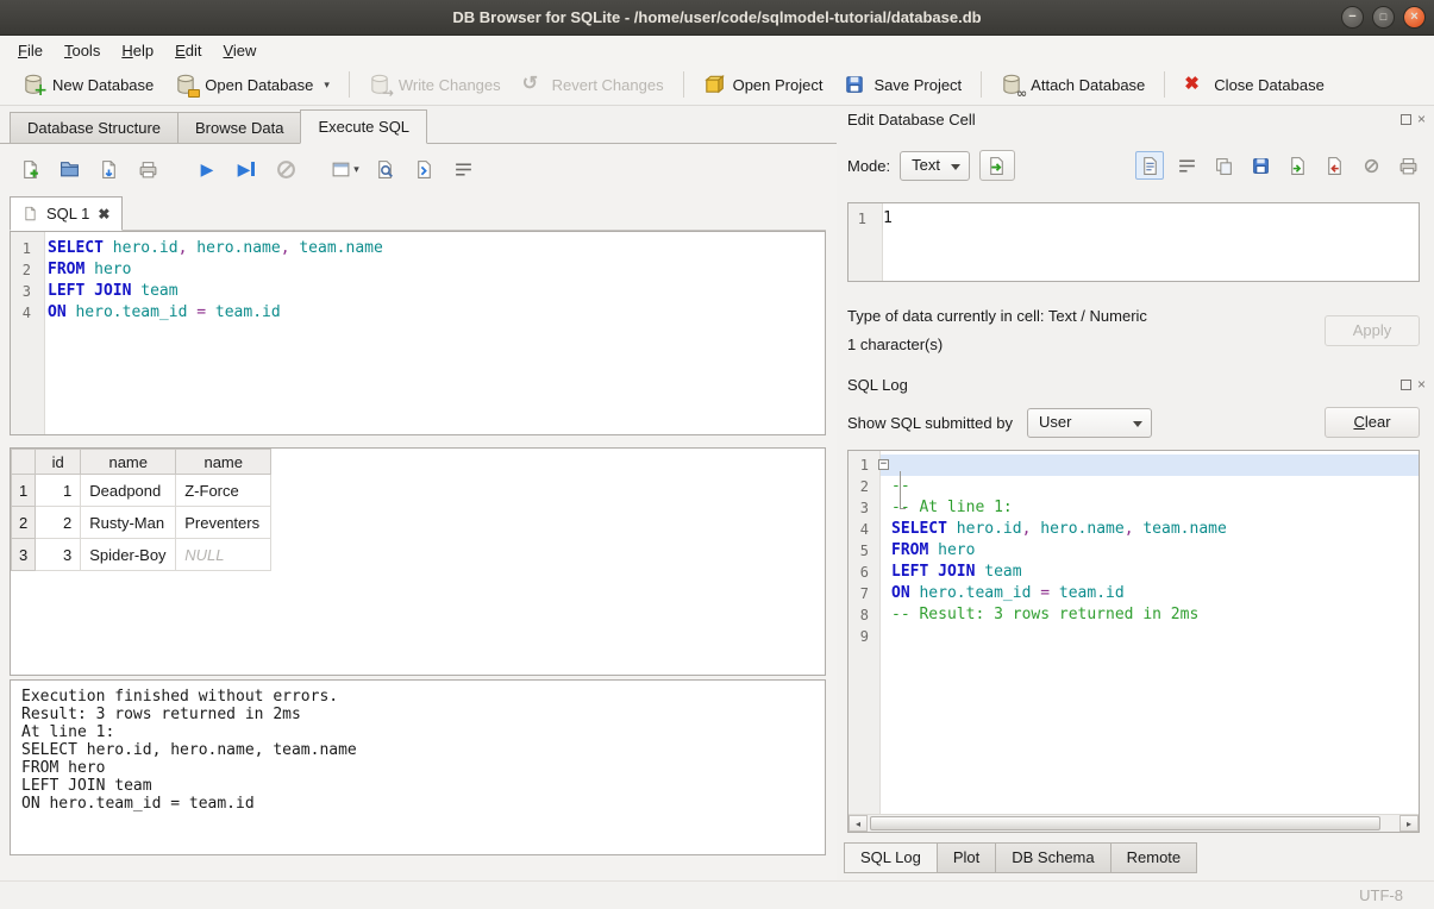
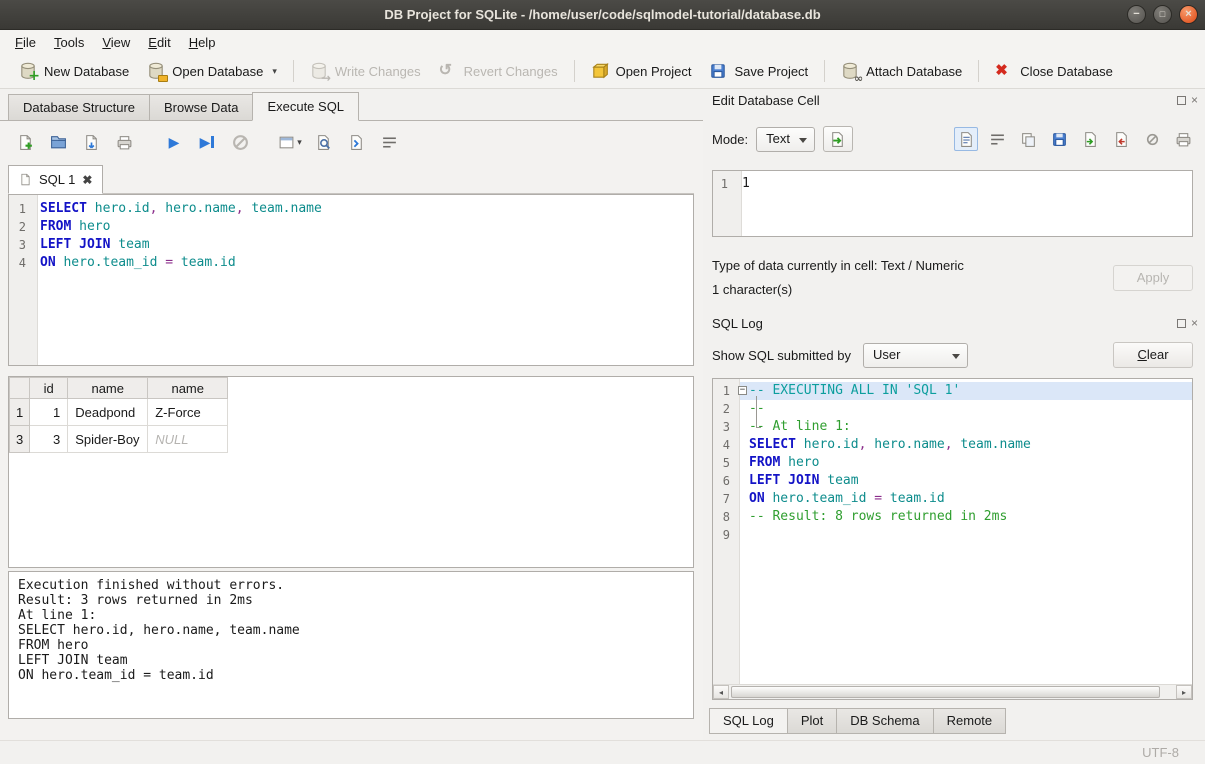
- DB Browser for SQLite - /home/user/code/sqlmodel-tutorial/database.db
+ DB Project for SQLite - /home/user/code/sqlmodel-tutorial/database.db
  −
  □
  ×
  File
  Tools
- Help
+ View
  Edit
- View
+ Help
  +
  New Database
  Open Database
  ▾
  →
  Write Changes
  ↺
  Revert Changes
  Open Project
  Save Project
  ∞
  Attach Database
  ✖
  Close Database
  Database Structure
  Browse Data
  Execute SQL
  ▶
  ▶
  ▾
  SQL 1
  ✖
  1
  SELECT hero.id, hero.name, team.name
  2
  FROM hero
  3
  LEFT JOIN team
  4
  ON hero.team_id = team.id
  	id	name	name
  1	1	Deadpond	Z-Force
- 2	2	Rusty-Man	Preventers
  3	3	Spider-Boy	NULL
  Execution finished without errors.
  Result: 3 rows returned in 2ms
  At line 1:
  SELECT hero.id, hero.name, team.name
  FROM hero
  LEFT JOIN team
  ON hero.team_id = team.id
  Edit Database Cell
  ×
  Mode:
  Text
  1
  1
  Type of data currently in cell: Text / Numeric
  1 character(s)
  Apply
  SQL Log
  ×
  Show SQL submitted by
  User
  Clear
  1
  −
+ -- EXECUTING ALL IN 'SQL 1'
  2
  --
  3
  - At line 1:
  4
  SELECT hero.id, hero.name, team.name
  5
  FROM hero
  6
  LEFT JOIN team
  7
  ON hero.team_id = team.id
  8
- -- Result: 3 rows returned in 2ms
+ -- Result: 8 rows returned in 2ms
  9
  ◂
  ▸
  SQL Log
  Plot
  DB Schema
  Remote
  UTF-8
